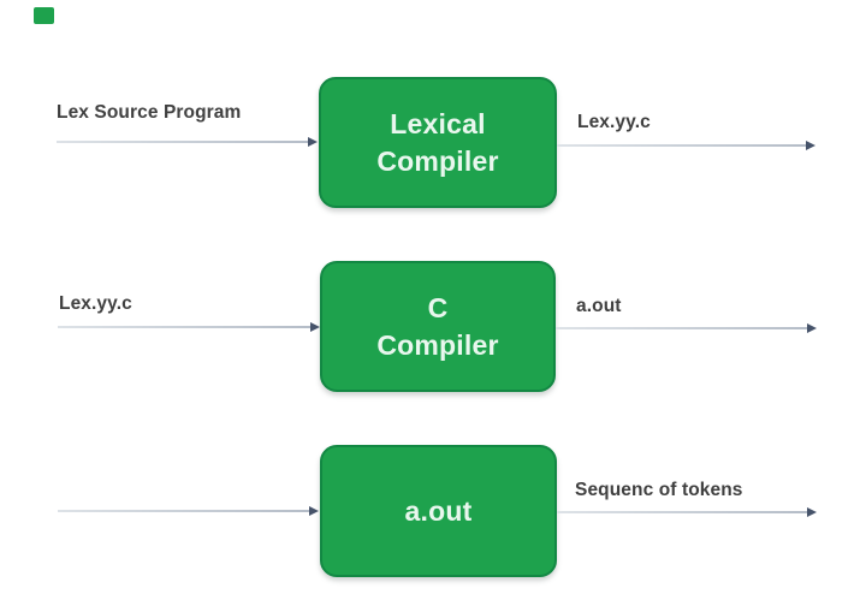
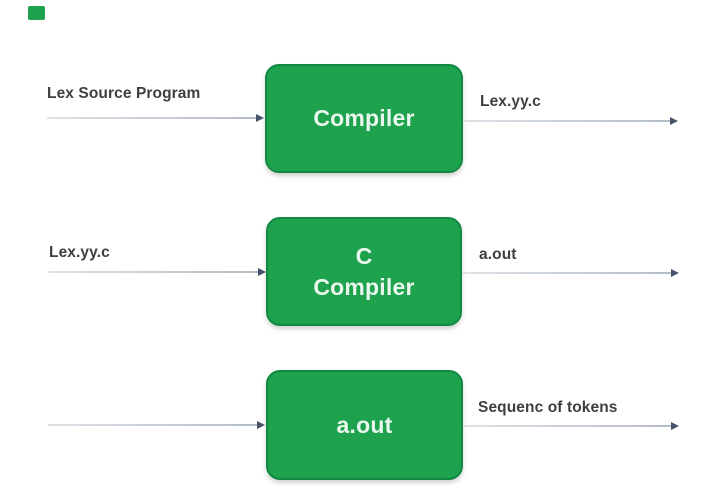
  Lex Source Program
- Lexical
  Compiler
  Lex.yy.c
  Lex.yy.c
  C
  Compiler
  a.out
  a.out
  Sequenc of tokens
